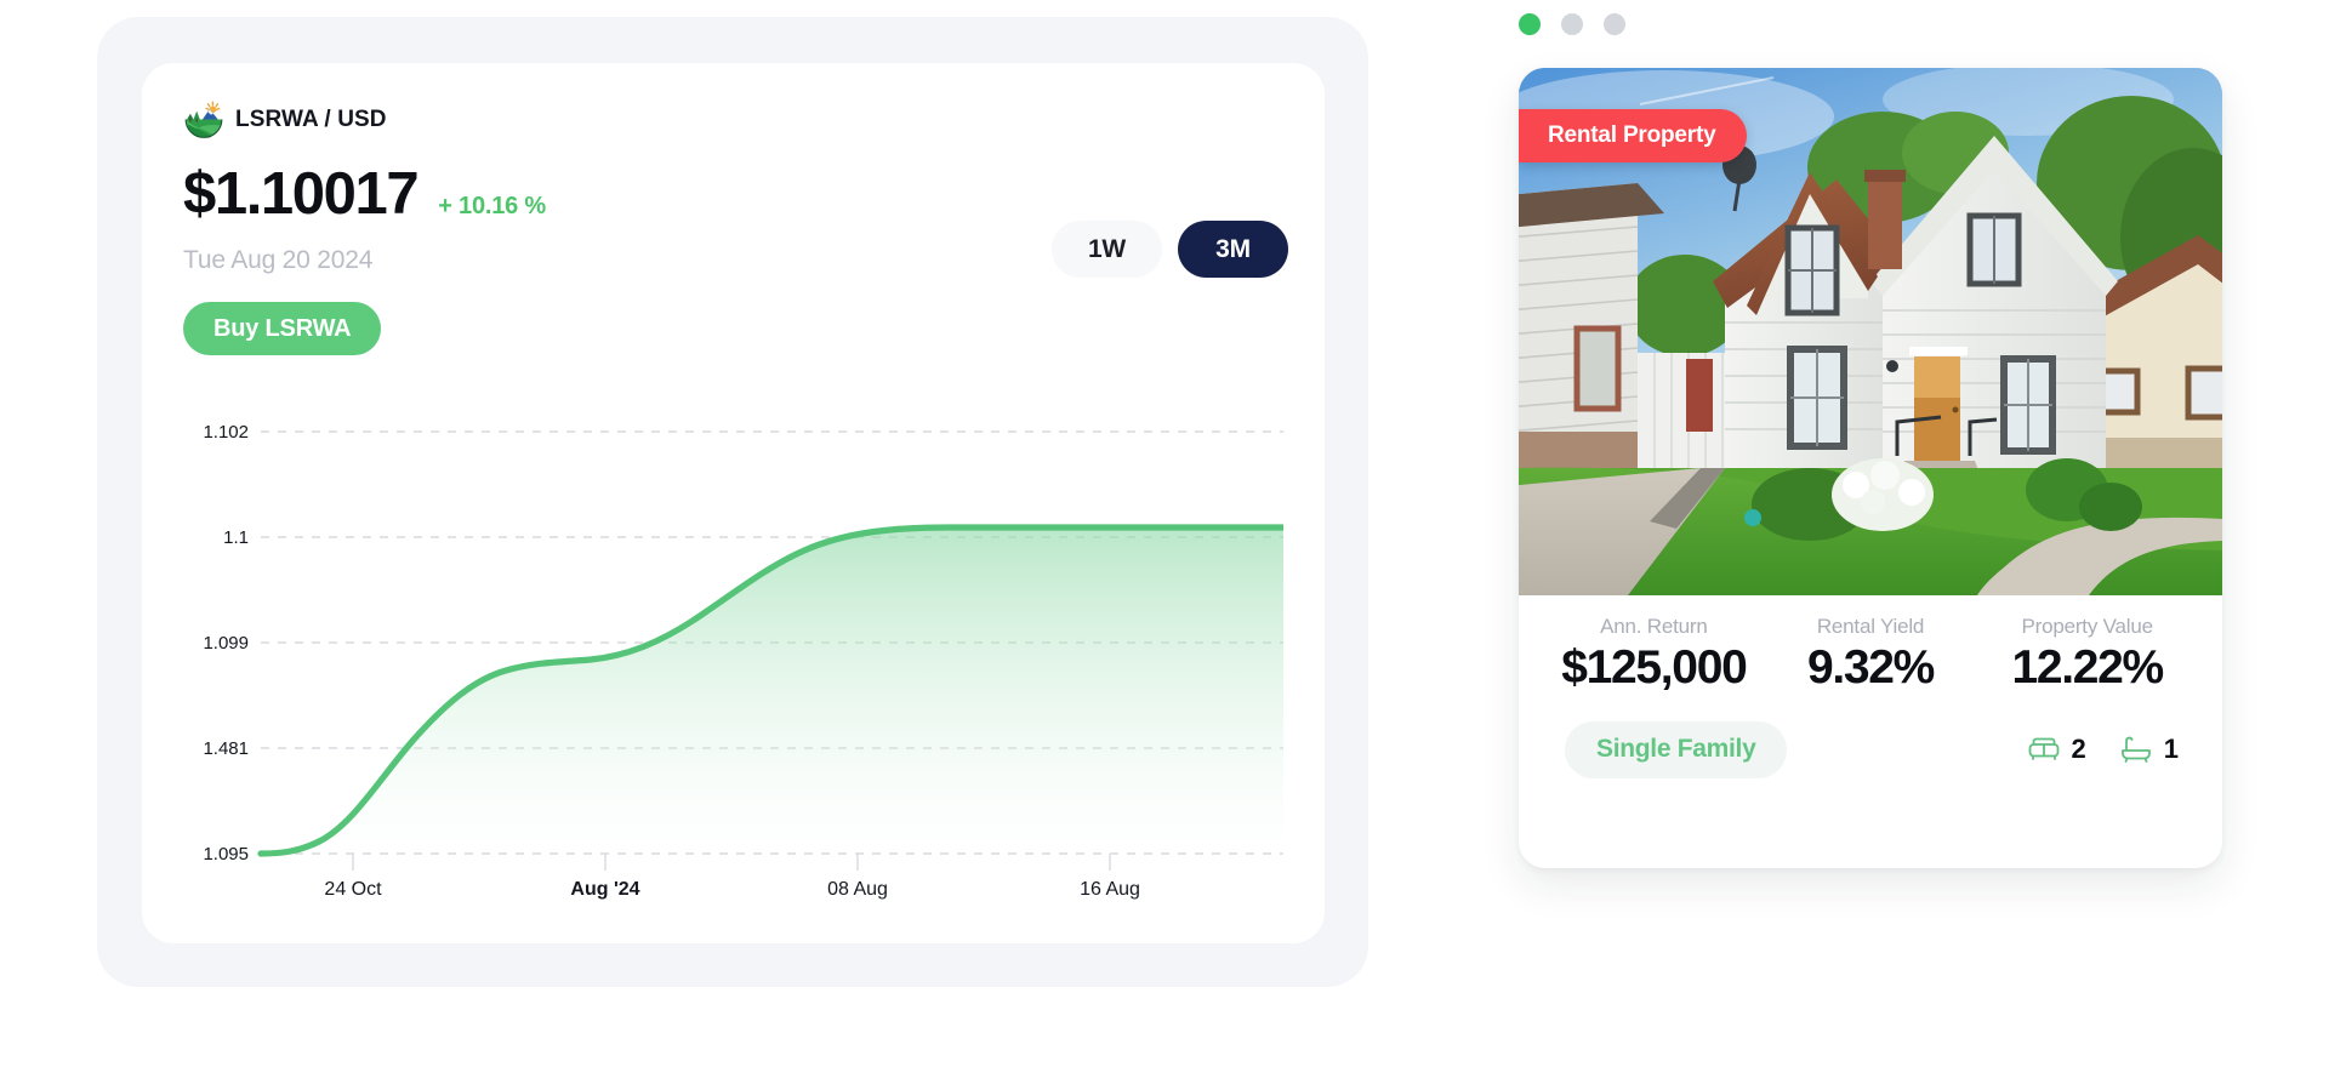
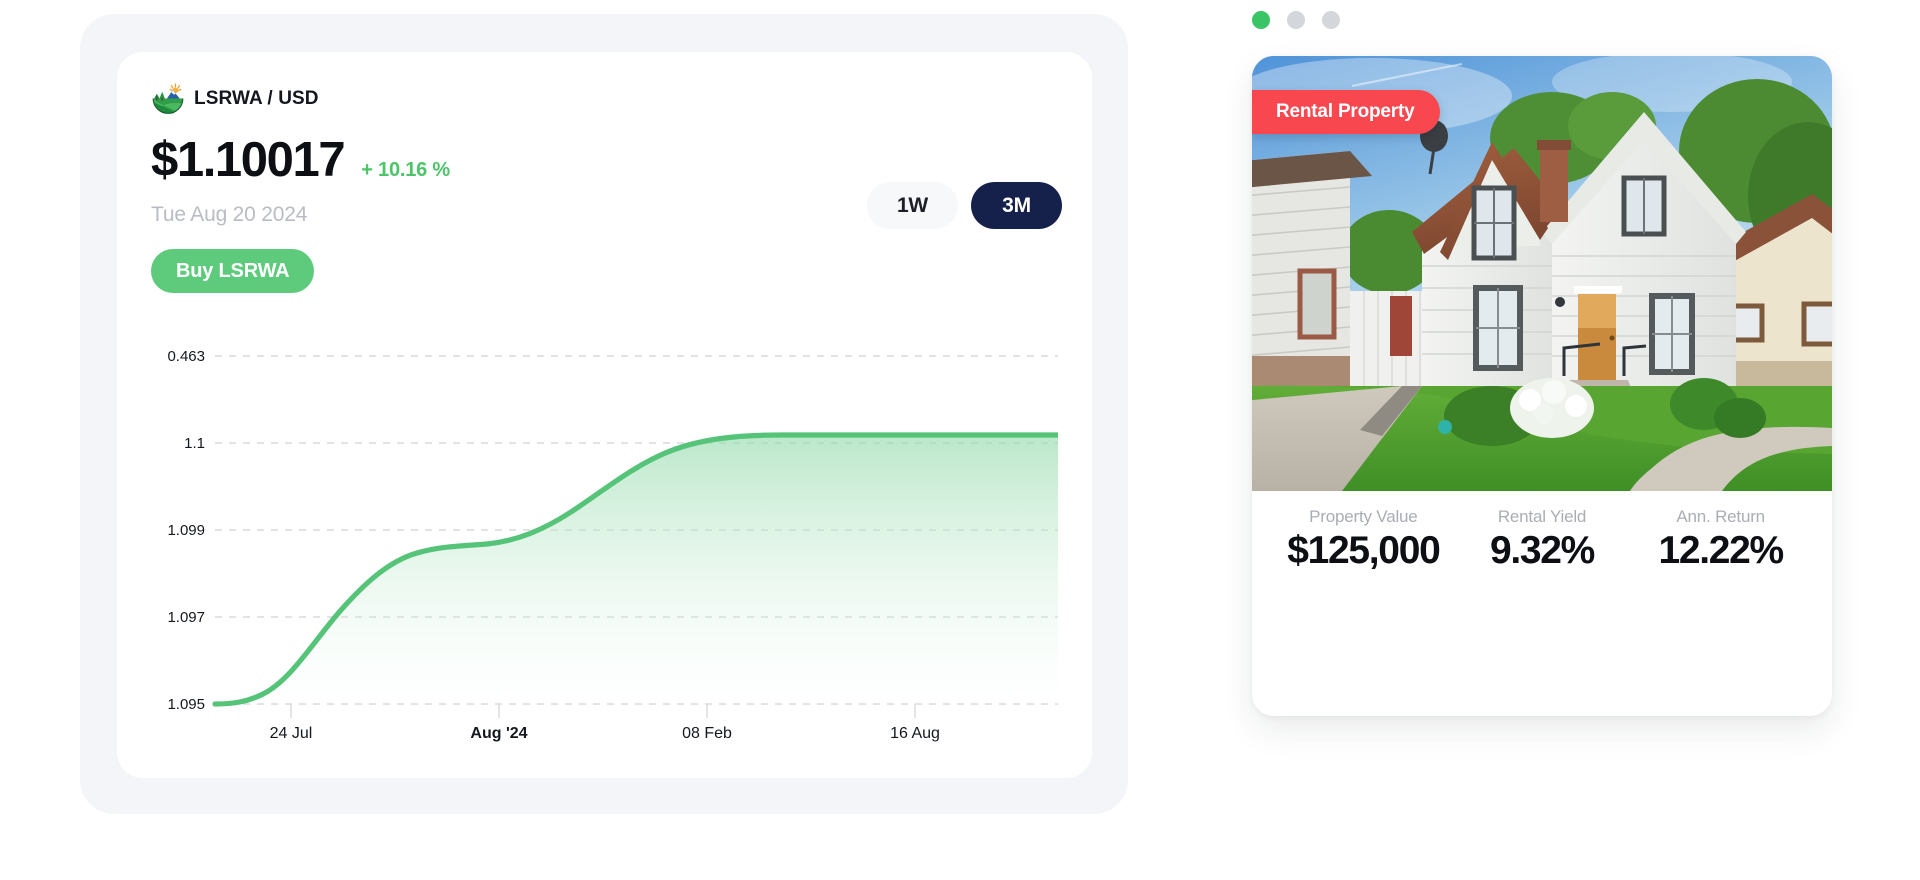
  LSRWA / USD
  $1.10017
  + 10.16 %
  Tue Aug 20 2024
  Buy LSRWA
  1W
  3M
- 1.102
+ 0.463
  1.1
  1.099
- 1.481
+ 1.097
  1.095
- 24 Oct
+ 24 Jul
  Aug '24
- 08 Aug
+ 08 Feb
  16 Aug
  Rental Property
- Ann. Return
+ Property Value
  $125,000
  Rental Yield
  9.32%
- Property Value
+ Ann. Return
  12.22%
- Single Family
- 2
- 1
